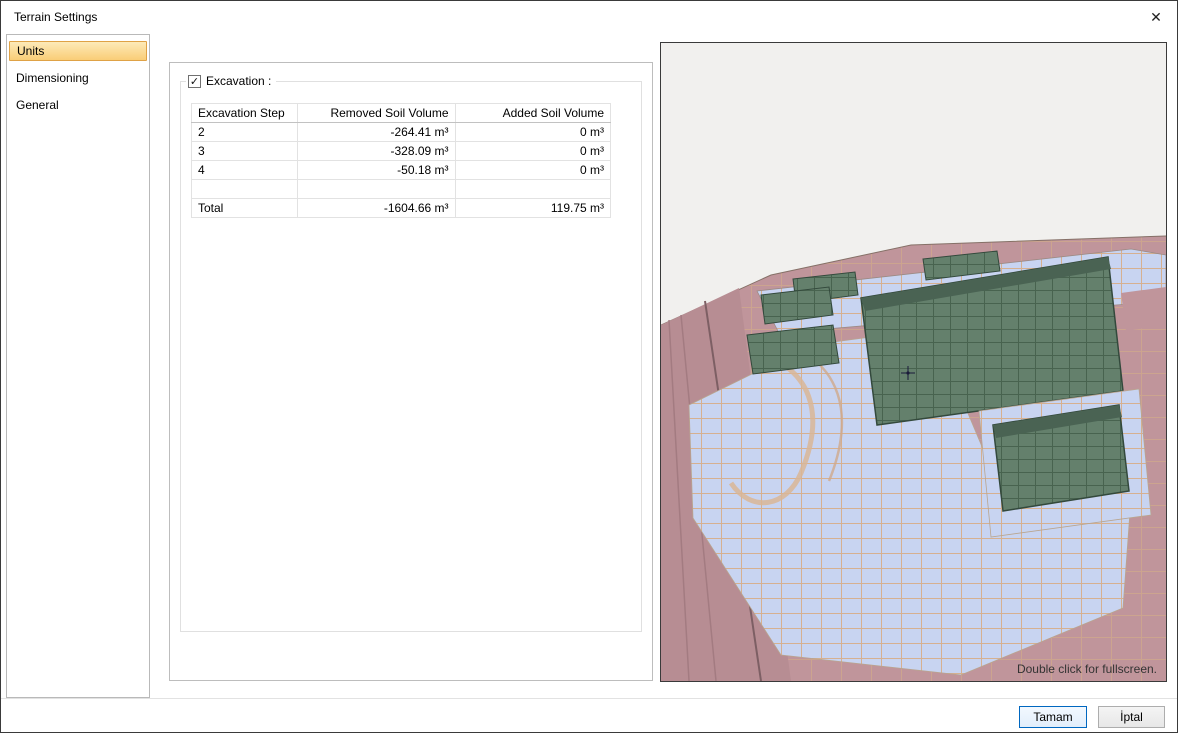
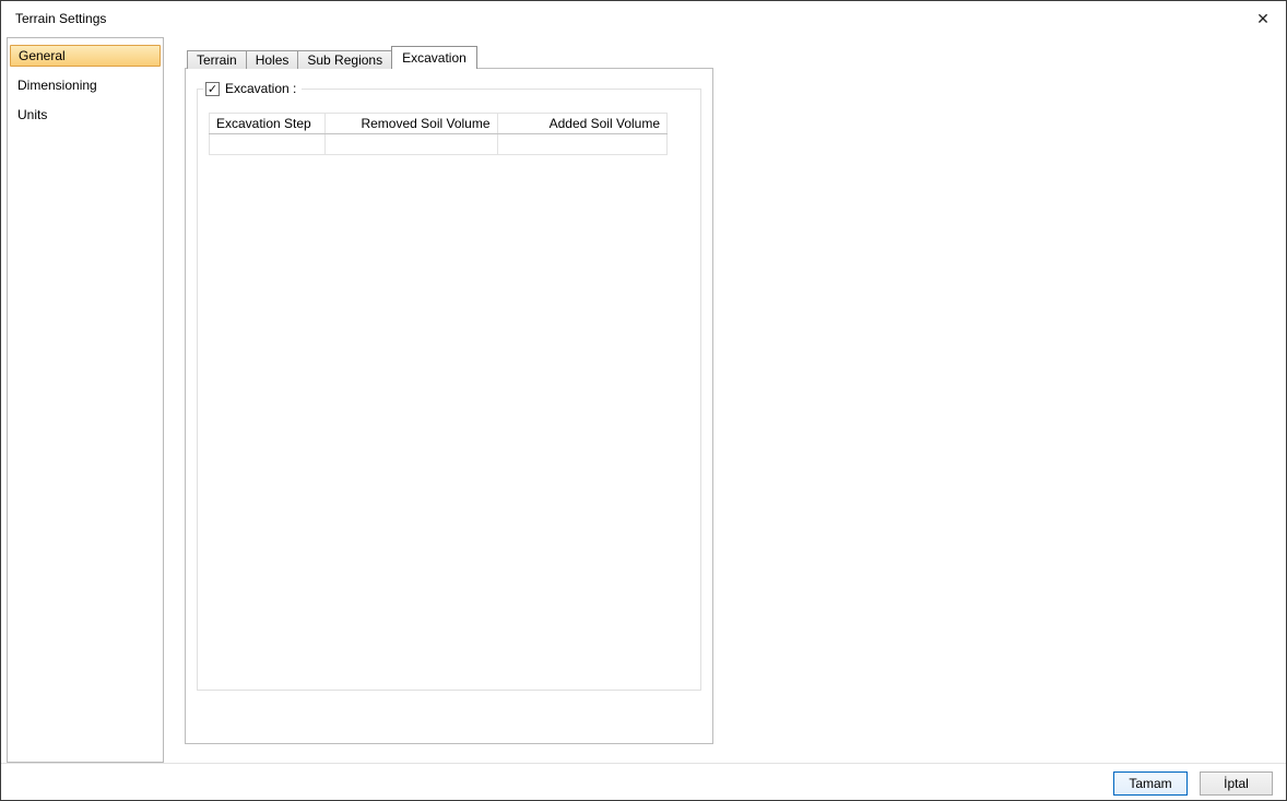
  Terrain Settings
  ✕
- Units
+ General
  Dimensioning
- General
+ Units
+ Terrain
+ Holes
+ Sub Regions
+ Excavation
  ✓
  Excavation :
  Excavation Step	Removed Soil Volume	Added Soil Volume
- 2	-264.41 m³	0 m³
- 3	-328.09 m³	0 m³
- 4	-50.18 m³	0 m³
- Total	-1604.66 m³	119.75 m³
- Double click for fullscreen.
  Tamam
  İptal
